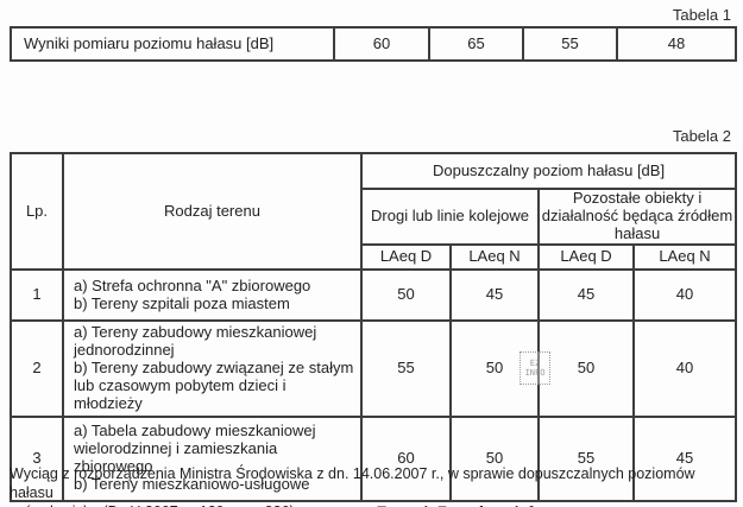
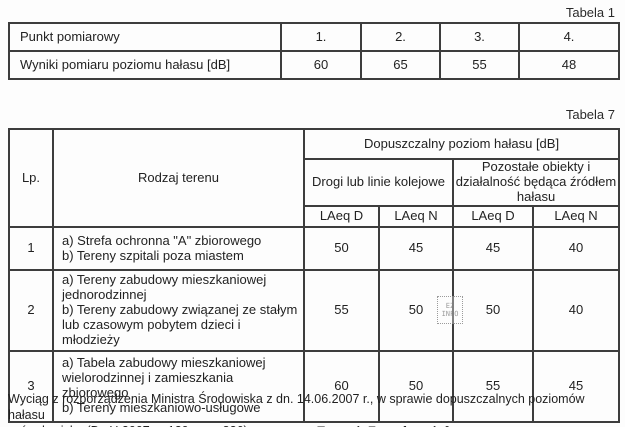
  Tabela 1
+ Punkt pomiarowy	1.	2.	3.	4.
  Wyniki pomiaru poziomu hałasu [dB]	60	65	55	48
- Tabela 2
+ Tabela 7
  Lp.	Rodzaj terenu	Dopuszczalny poziom hałasu [dB]
  Drogi lub linie kolejowe	Pozostałe obiekty i działalność będąca źródłem hałasu
  LAeq D	LAeq N	LAeq D	LAeq N
  1	a) Strefa ochronna "A" zbiorowego b) Tereny szpitali poza miastem	50	45	45	40
  2	a) Tereny zabudowy mieszkaniowej jednorodzinnej b) Tereny zabudowy związanej ze stałym lub czasowym pobytem dzieci i młodzieży	55	50	50	40
  3	a) Tabela zabudowy mieszkaniowej wielorodzinnej i zamieszkania zbiorowego b) Tereny mieszkaniowo-usługowe	60	50	55	45
  EZ
  INFO
  Wyciąg z rozporządzenia Ministra Środowiska z dn. 14.06.2007 r., w sprawie dopuszczalnych poziomów hałasu
